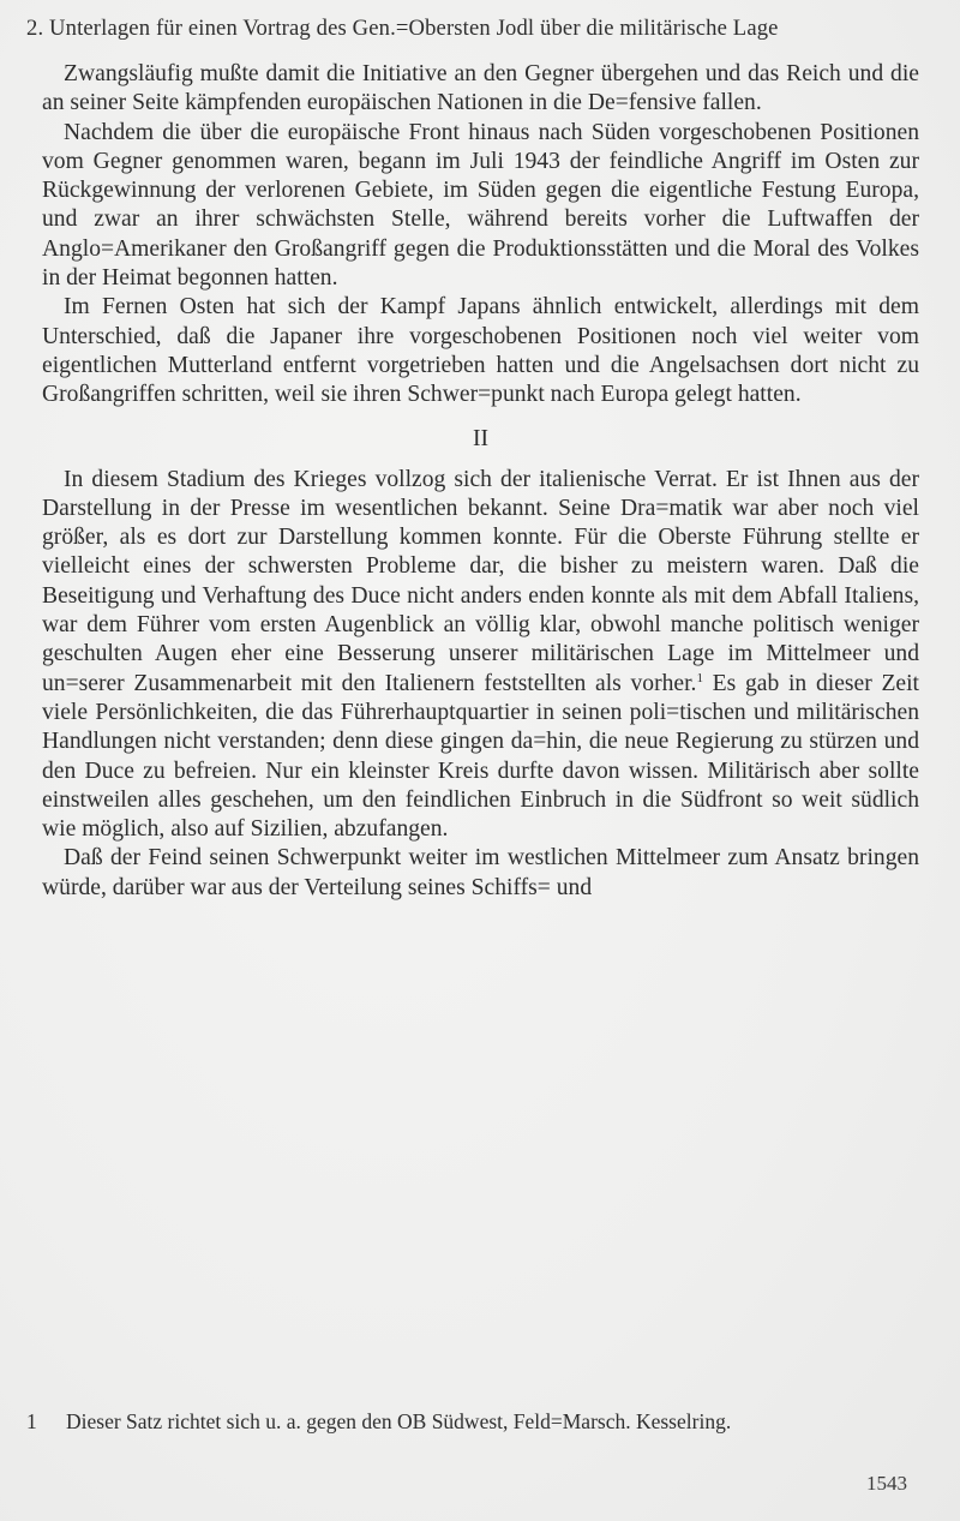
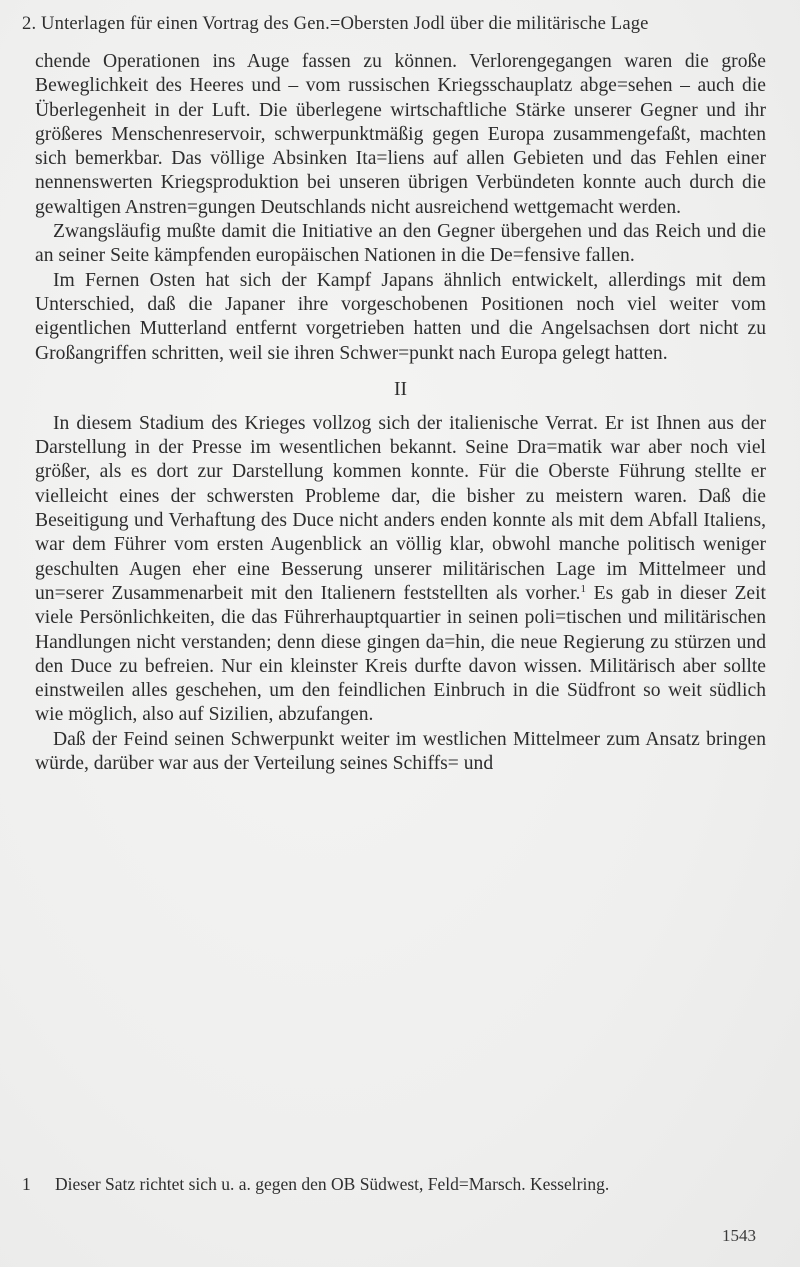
  2. Unterlagen für einen Vortrag des Gen.=Obersten Jodl über die militärische Lage
+ chende Operationen ins Auge fassen zu können. Verlorengegangen waren die große Beweglichkeit des Heeres und – vom russischen Kriegsschauplatz abge=sehen – auch die Überlegenheit in der Luft. Die überlegene wirtschaftliche Stärke unserer Gegner und ihr größeres Menschenreservoir, schwerpunktmäßig gegen Europa zusammengefaßt, machten sich bemerkbar. Das völlige Absinken Ita=liens auf allen Gebieten und das Fehlen einer nennenswerten Kriegsproduktion bei unseren übrigen Verbündeten konnte auch durch die gewaltigen Anstren=gungen Deutschlands nicht ausreichend wettgemacht werden.
  Zwangsläufig mußte damit die Initiative an den Gegner übergehen und das Reich und die an seiner Seite kämpfenden europäischen Nationen in die De=fensive fallen.
- Nachdem die über die europäische Front hinaus nach Süden vorgeschobenen Positionen vom Gegner genommen waren, begann im Juli 1943 der feindliche Angriff im Osten zur Rückgewinnung der verlorenen Gebiete, im Süden gegen die eigentliche Festung Europa, und zwar an ihrer schwächsten Stelle, während bereits vorher die Luftwaffen der Anglo=Amerikaner den Großangriff gegen die Produktionsstätten und die Moral des Volkes in der Heimat begonnen hatten.
  Im Fernen Osten hat sich der Kampf Japans ähnlich entwickelt, allerdings mit dem Unterschied, daß die Japaner ihre vorgeschobenen Positionen noch viel weiter vom eigentlichen Mutterland entfernt vorgetrieben hatten und die Angelsachsen dort nicht zu Großangriffen schritten, weil sie ihren Schwer=punkt nach Europa gelegt hatten.
  II
  In diesem Stadium des Krieges vollzog sich der italienische Verrat. Er ist Ihnen aus der Darstellung in der Presse im wesentlichen bekannt. Seine Dra=matik war aber noch viel größer, als es dort zur Darstellung kommen konnte. Für die Oberste Führung stellte er vielleicht eines der schwersten Probleme dar, die bisher zu meistern waren. Daß die Beseitigung und Verhaftung des Duce nicht anders enden konnte als mit dem Abfall Italiens, war dem Führer vom ersten Augenblick an völlig klar, obwohl manche politisch weniger geschulten Augen eher eine Besserung unserer militärischen Lage im Mittelmeer und un=serer Zusammenarbeit mit den Italienern feststellten als vorher.1 Es gab in dieser Zeit viele Persönlichkeiten, die das Führerhauptquartier in seinen poli=tischen und militärischen Handlungen nicht verstanden; denn diese gingen da=hin, die neue Regierung zu stürzen und den Duce zu befreien. Nur ein kleinster Kreis durfte davon wissen. Militärisch aber sollte einstweilen alles geschehen, um den feindlichen Einbruch in die Südfront so weit südlich wie möglich, also auf Sizilien, abzufangen.
  Daß der Feind seinen Schwerpunkt weiter im westlichen Mittelmeer zum Ansatz bringen würde, darüber war aus der Verteilung seines Schiffs= und
  1 Dieser Satz richtet sich u. a. gegen den OB Südwest, Feld=Marsch. Kesselring.
  1543
